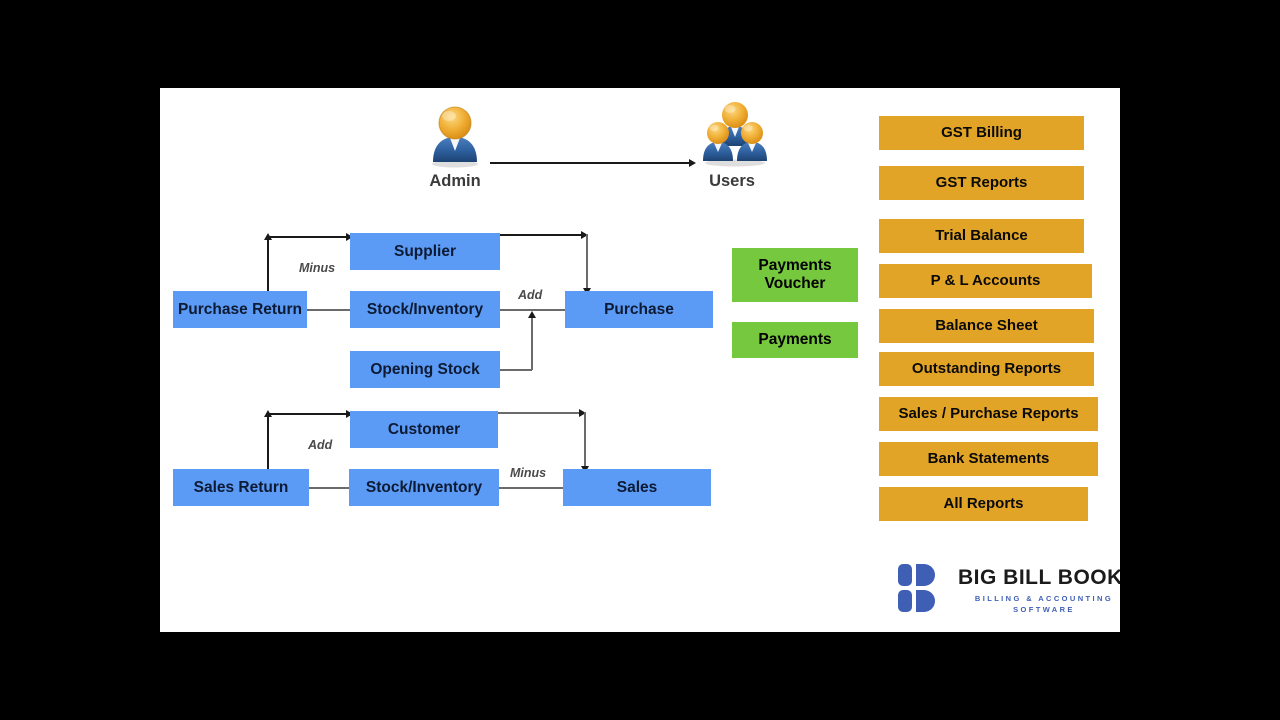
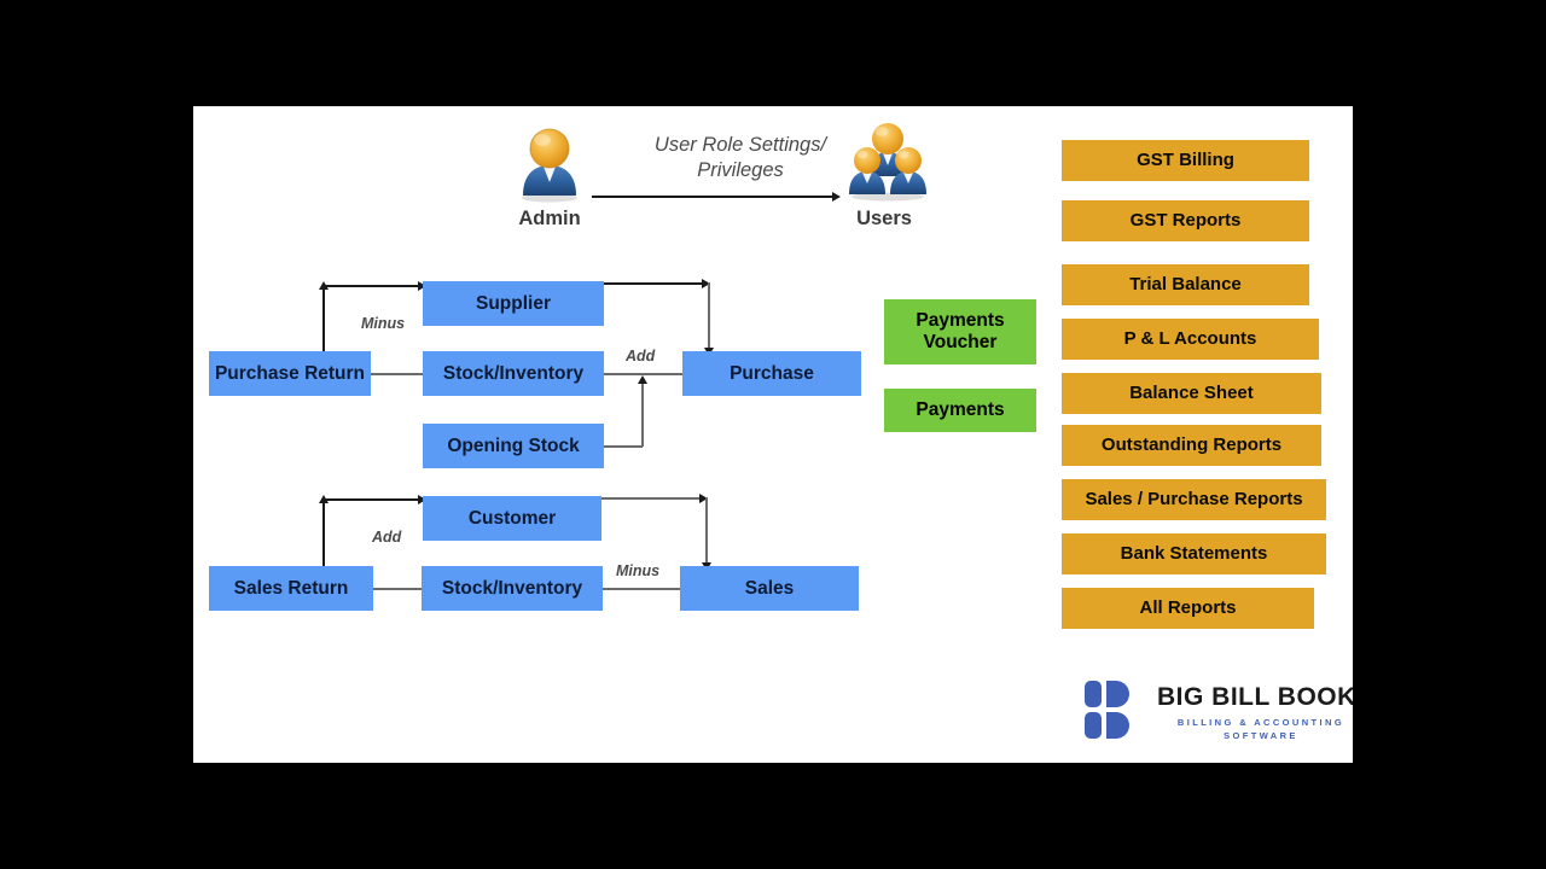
  Admin
+ User Role Settings/
+ Privileges
  Users
  Supplier
  Minus
  Purchase Return
  Stock/Inventory
  Add
  Purchase
  Opening Stock
  Customer
  Add
  Sales Return
  Stock/Inventory
  Minus
  Sales
  Payments
  Voucher
  Payments
  GST Billing
  GST Reports
  Trial Balance
  P & L Accounts
  Balance Sheet
  Outstanding Reports
  Sales / Purchase Reports
  Bank Statements
  All Reports
  BIG BILL BOOK
  BILLING & ACCOUNTING
  SOFTWARE
